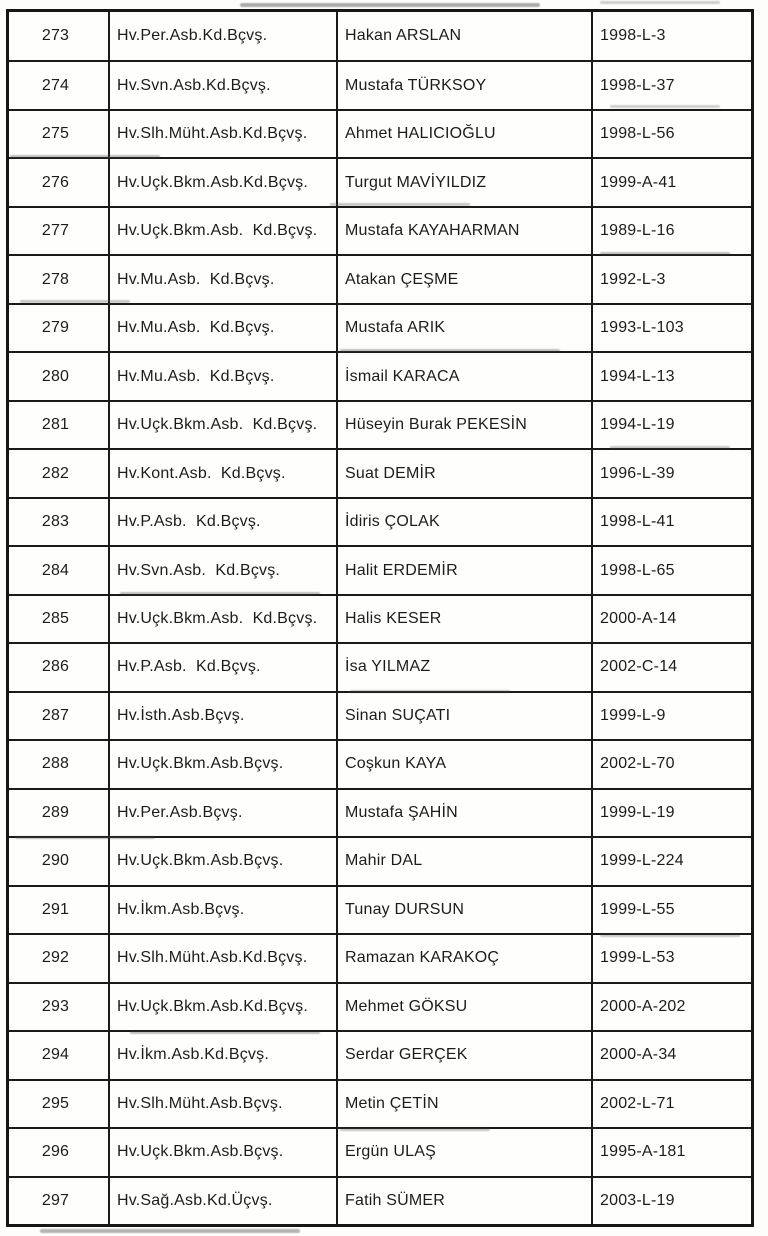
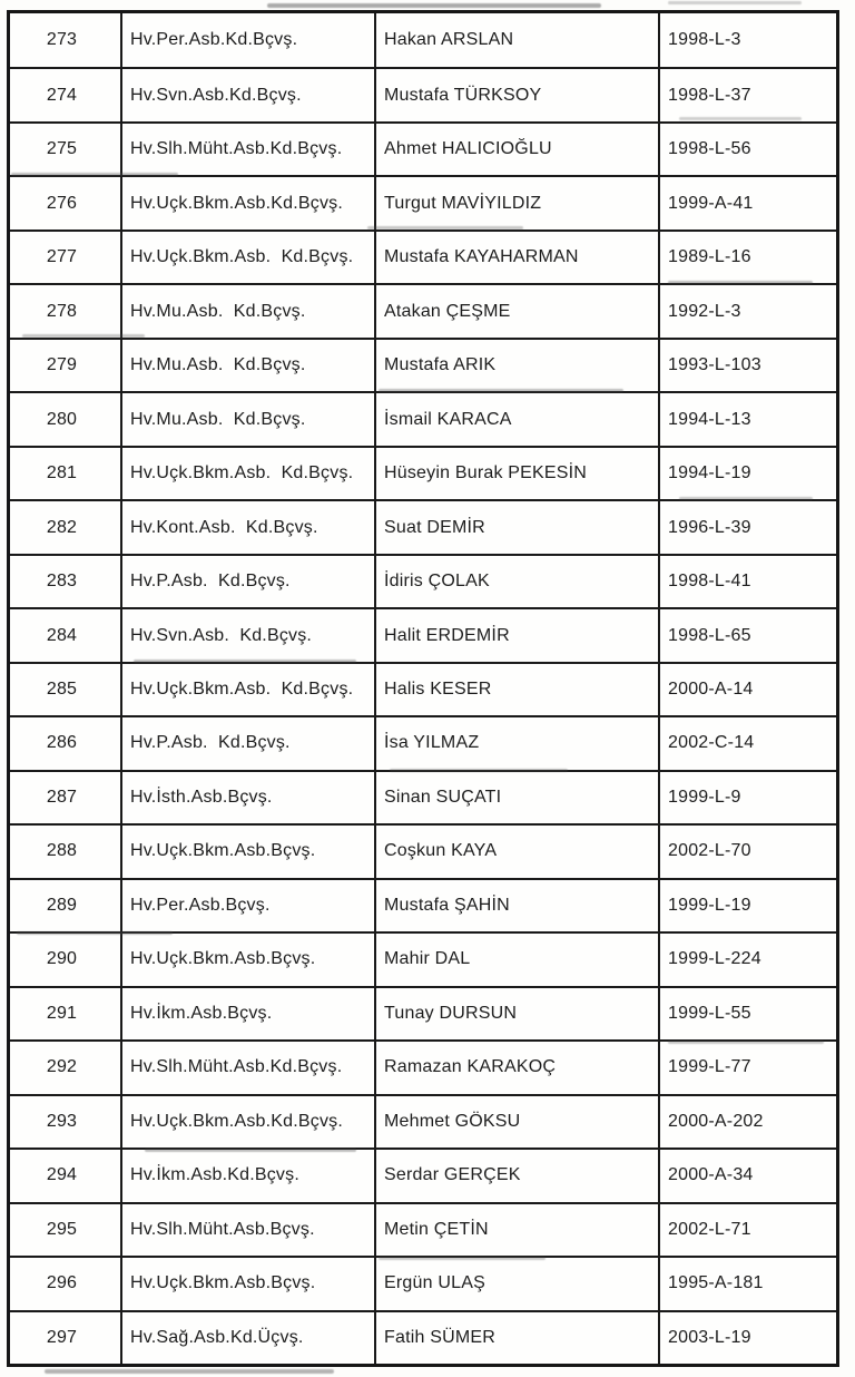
  273
  Hv.Per.Asb.Kd.Bçvş.
  Hakan ARSLAN
  1998-L-3
  274
  Hv.Svn.Asb.Kd.Bçvş.
  Mustafa TÜRKSOY
  1998-L-37
  275
  Hv.Slh.Müht.Asb.Kd.Bçvş.
  Ahmet HALICIOĞLU
  1998-L-56
  276
  Hv.Uçk.Bkm.Asb.Kd.Bçvş.
  Turgut MAVİYILDIZ
  1999-A-41
  277
  Hv.Uçk.Bkm.Asb. Kd.Bçvş.
  Mustafa KAYAHARMAN
  1989-L-16
  278
  Hv.Mu.Asb. Kd.Bçvş.
  Atakan ÇEŞME
  1992-L-3
  279
  Hv.Mu.Asb. Kd.Bçvş.
  Mustafa ARIK
  1993-L-103
  280
  Hv.Mu.Asb. Kd.Bçvş.
  İsmail KARACA
  1994-L-13
  281
  Hv.Uçk.Bkm.Asb. Kd.Bçvş.
  Hüseyin Burak PEKESİN
  1994-L-19
  282
  Hv.Kont.Asb. Kd.Bçvş.
  Suat DEMİR
  1996-L-39
  283
  Hv.P.Asb. Kd.Bçvş.
  İdiris ÇOLAK
  1998-L-41
  284
  Hv.Svn.Asb. Kd.Bçvş.
  Halit ERDEMİR
  1998-L-65
  285
  Hv.Uçk.Bkm.Asb. Kd.Bçvş.
  Halis KESER
  2000-A-14
  286
  Hv.P.Asb. Kd.Bçvş.
  İsa YILMAZ
  2002-C-14
  287
  Hv.İsth.Asb.Bçvş.
  Sinan SUÇATI
  1999-L-9
  288
  Hv.Uçk.Bkm.Asb.Bçvş.
  Coşkun KAYA
  2002-L-70
  289
  Hv.Per.Asb.Bçvş.
  Mustafa ŞAHİN
  1999-L-19
  290
  Hv.Uçk.Bkm.Asb.Bçvş.
  Mahir DAL
  1999-L-224
  291
  Hv.İkm.Asb.Bçvş.
  Tunay DURSUN
  1999-L-55
  292
  Hv.Slh.Müht.Asb.Kd.Bçvş.
  Ramazan KARAKOÇ
- 1999-L-53
+ 1999-L-77
  293
  Hv.Uçk.Bkm.Asb.Kd.Bçvş.
  Mehmet GÖKSU
  2000-A-202
  294
  Hv.İkm.Asb.Kd.Bçvş.
  Serdar GERÇEK
  2000-A-34
  295
  Hv.Slh.Müht.Asb.Bçvş.
  Metin ÇETİN
  2002-L-71
  296
  Hv.Uçk.Bkm.Asb.Bçvş.
  Ergün ULAŞ
  1995-A-181
  297
  Hv.Sağ.Asb.Kd.Üçvş.
  Fatih SÜMER
  2003-L-19
